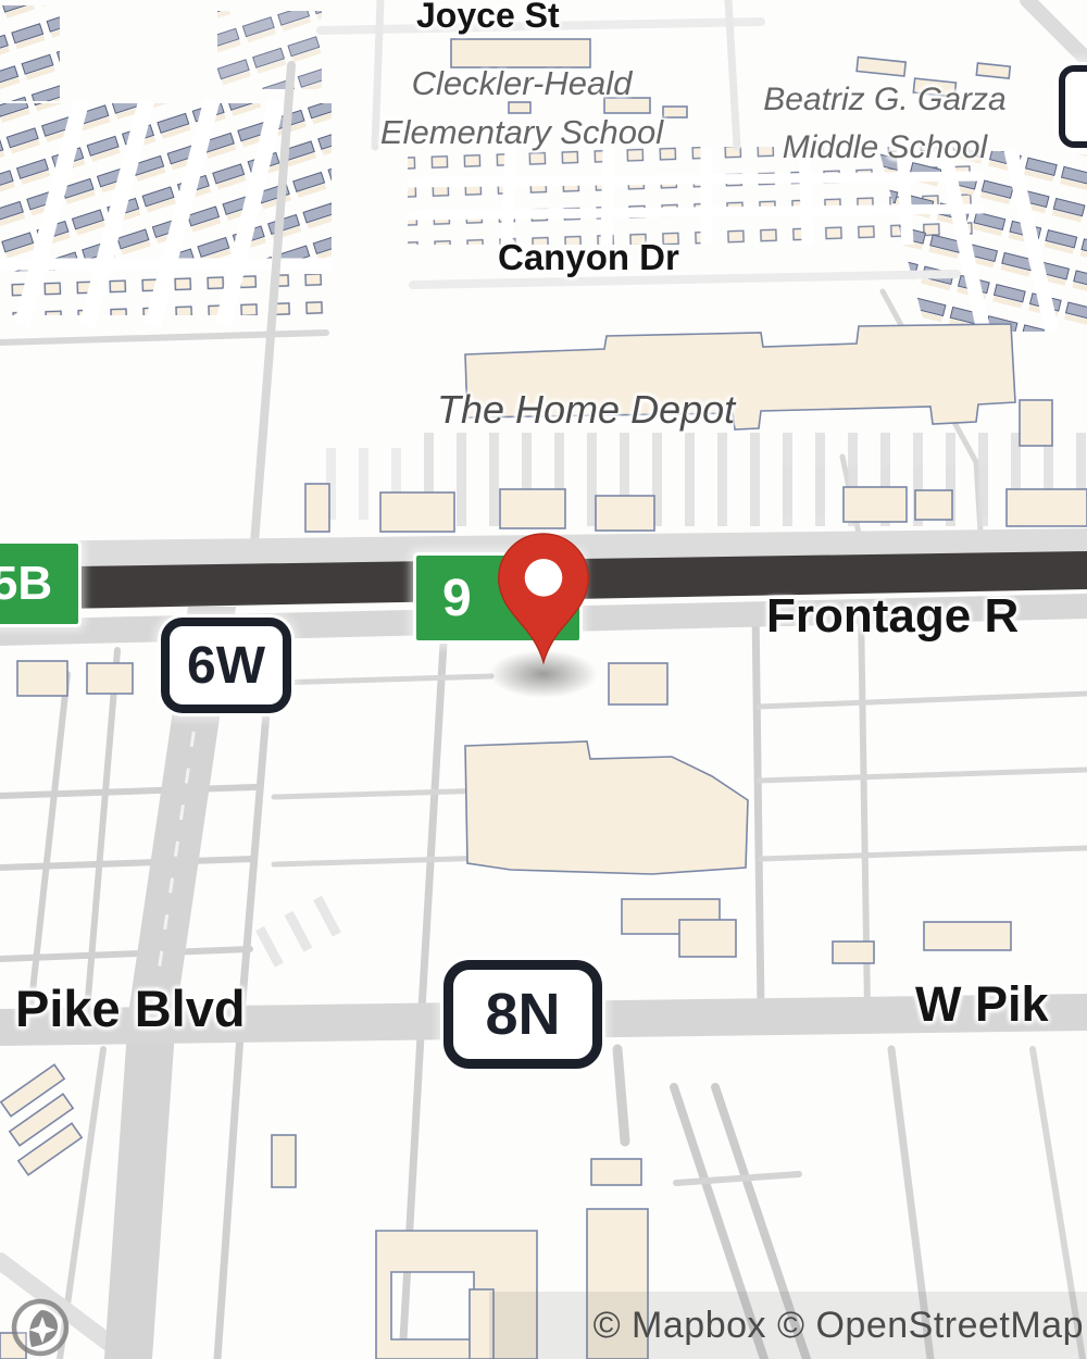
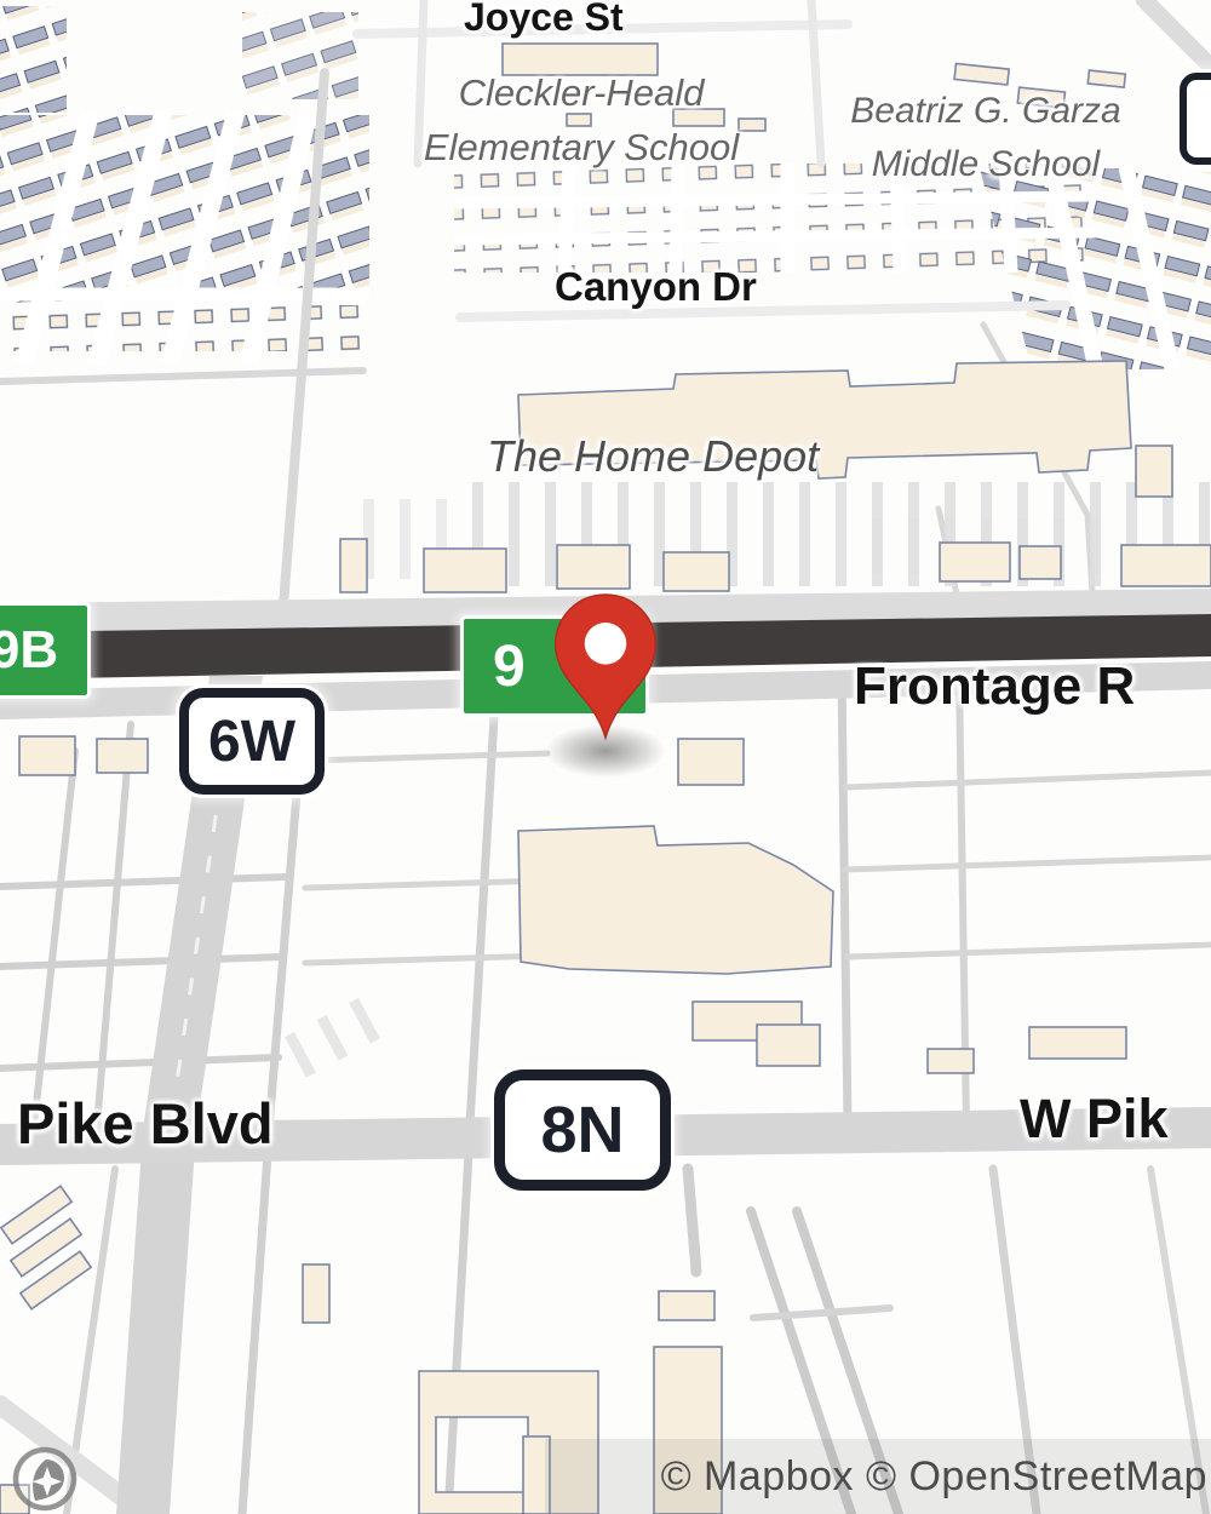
- 5B
+ 9B
  9
  6W
  8N
  Joyce St
  Cleckler-Heald
  Elementary School
  Beatriz G. Garza
  Middle School
  Canyon Dr
  The Home Depot
  Frontage R
  Pike Blvd
  W Pik
  © Mapbox © OpenStreetMap
